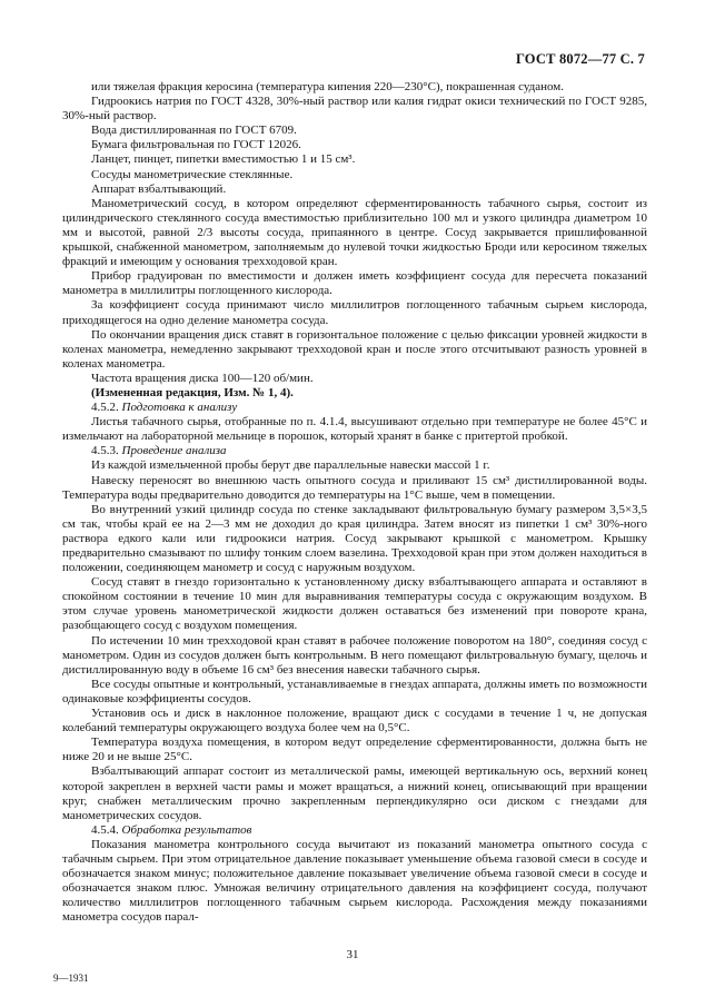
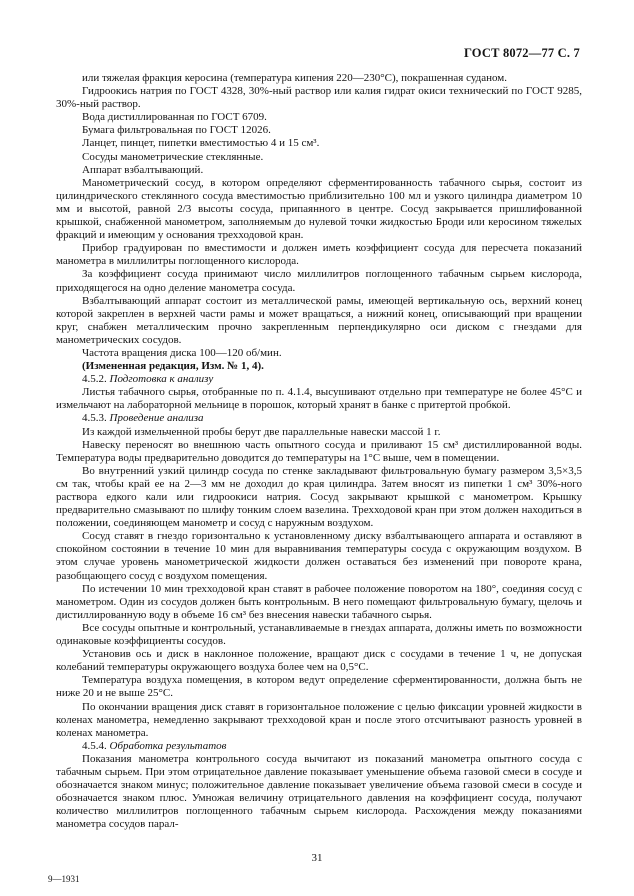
  ГОСТ 8072—77 С. 7
  или тяжелая фракция керосина (температура кипения 220—230°С), покрашенная суданом.
  Гидроокись натрия по ГОСТ 4328, 30%-ный раствор или калия гидрат окиси технический по ГОСТ 9285, 30%-ный раствор.
  Вода дистиллированная по ГОСТ 6709.
  Бумага фильтровальная по ГОСТ 12026.
- Ланцет, пинцет, пипетки вместимостью 1 и 15 см³.
+ Ланцет, пинцет, пипетки вместимостью 4 и 15 см³.
  Сосуды манометрические стеклянные.
  Аппарат взбалтывающий.
  Манометрический сосуд, в котором определяют сферментированность табачного сырья, состоит из цилиндрического стеклянного сосуда вместимостью приблизительно 100 мл и узкого цилиндра диаметром 10 мм и высотой, равной 2/3 высоты сосуда, припаянного в центре. Сосуд закрывается пришлифованной крышкой, снабженной манометром, заполняемым до нулевой точки жидкостью Броди или керосином тяжелых фракций и имеющим у основания трехходовой кран.
  Прибор градуирован по вместимости и должен иметь коэффициент сосуда для пересчета показаний манометра в миллилитры поглощенного кислорода.
  За коэффициент сосуда принимают число миллилитров поглощенного табачным сырьем кислорода, приходящегося на одно деление манометра сосуда.
- По окончании вращения диск ставят в горизонтальное положение с целью фиксации уровней жидкости в коленах манометра, немедленно закрывают трехходовой кран и после этого отсчитывают разность уровней в коленах манометра.
+ Взбалтывающий аппарат состоит из металлической рамы, имеющей вертикальную ось, верхний конец которой закреплен в верхней части рамы и может вращаться, а нижний конец, описывающий при вращении круг, снабжен металлическим прочно закрепленным перпендикулярно оси диском с гнездами для манометрических сосудов.
  Частота вращения диска 100—120 об/мин.
  (Измененная редакция, Изм. № 1, 4).
  4.5.2. Подготовка к анализу
  Листья табачного сырья, отобранные по п. 4.1.4, высушивают отдельно при температуре не более 45°С и измельчают на лабораторной мельнице в порошок, который хранят в банке с притертой пробкой.
  4.5.3. Проведение анализа
  Из каждой измельченной пробы берут две параллельные навески массой 1 г.
  Навеску переносят во внешнюю часть опытного сосуда и приливают 15 см³ дистиллированной воды. Температура воды предварительно доводится до температуры на 1°С выше, чем в помещении.
  Во внутренний узкий цилиндр сосуда по стенке закладывают фильтровальную бумагу размером 3,5×3,5 см так, чтобы край ее на 2—3 мм не доходил до края цилиндра. Затем вносят из пипетки 1 см³ 30%-ного раствора едкого кали или гидроокиси натрия. Сосуд закрывают крышкой с манометром. Крышку предварительно смазывают по шлифу тонким слоем вазелина. Трехходовой кран при этом должен находиться в положении, соединяющем манометр и сосуд с наружным воздухом.
  Сосуд ставят в гнездо горизонтально к установленному диску взбалтывающего аппарата и оставляют в спокойном состоянии в течение 10 мин для выравнивания температуры сосуда с окружающим воздухом. В этом случае уровень манометрической жидкости должен оставаться без изменений при повороте крана, разобщающего сосуд с воздухом помещения.
  По истечении 10 мин трехходовой кран ставят в рабочее положение поворотом на 180°, соединяя сосуд с манометром. Один из сосудов должен быть контрольным. В него помещают фильтровальную бумагу, щелочь и дистиллированную воду в объеме 16 см³ без внесения навески табачного сырья.
  Все сосуды опытные и контрольный, устанавливаемые в гнездах аппарата, должны иметь по возможности одинаковые коэффициенты сосудов.
  Установив ось и диск в наклонное положение, вращают диск с сосудами в течение 1 ч, не допуская колебаний температуры окружающего воздуха более чем на 0,5°С.
  Температура воздуха помещения, в котором ведут определение сферментированности, должна быть не ниже 20 и не выше 25°С.
- Взбалтывающий аппарат состоит из металлической рамы, имеющей вертикальную ось, верхний конец которой закреплен в верхней части рамы и может вращаться, а нижний конец, описывающий при вращении круг, снабжен металлическим прочно закрепленным перпендикулярно оси диском с гнездами для манометрических сосудов.
+ По окончании вращения диск ставят в горизонтальное положение с целью фиксации уровней жидкости в коленах манометра, немедленно закрывают трехходовой кран и после этого отсчитывают разность уровней в коленах манометра.
  4.5.4. Обработка результатов
  Показания манометра контрольного сосуда вычитают из показаний манометра опытного сосуда с табачным сырьем. При этом отрицательное давление показывает уменьшение объема газовой смеси в сосуде и обозначается знаком минус; положительное давление показывает увеличение объема газовой смеси в сосуде и обозначается знаком плюс. Умножая величину отрицательного давления на коэффициент сосуда, получают количество миллилитров поглощенного табачным сырьем кислорода. Расхождения между показаниями манометра сосудов парал-
  31
  9—1931
